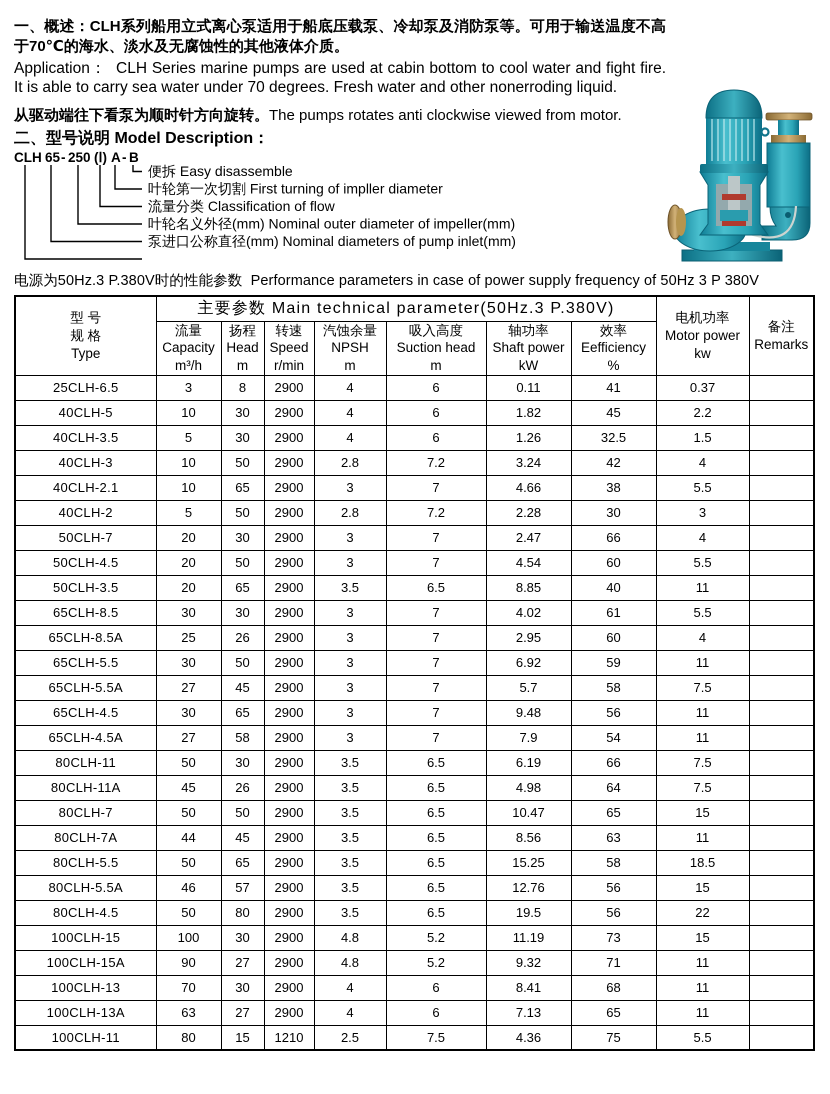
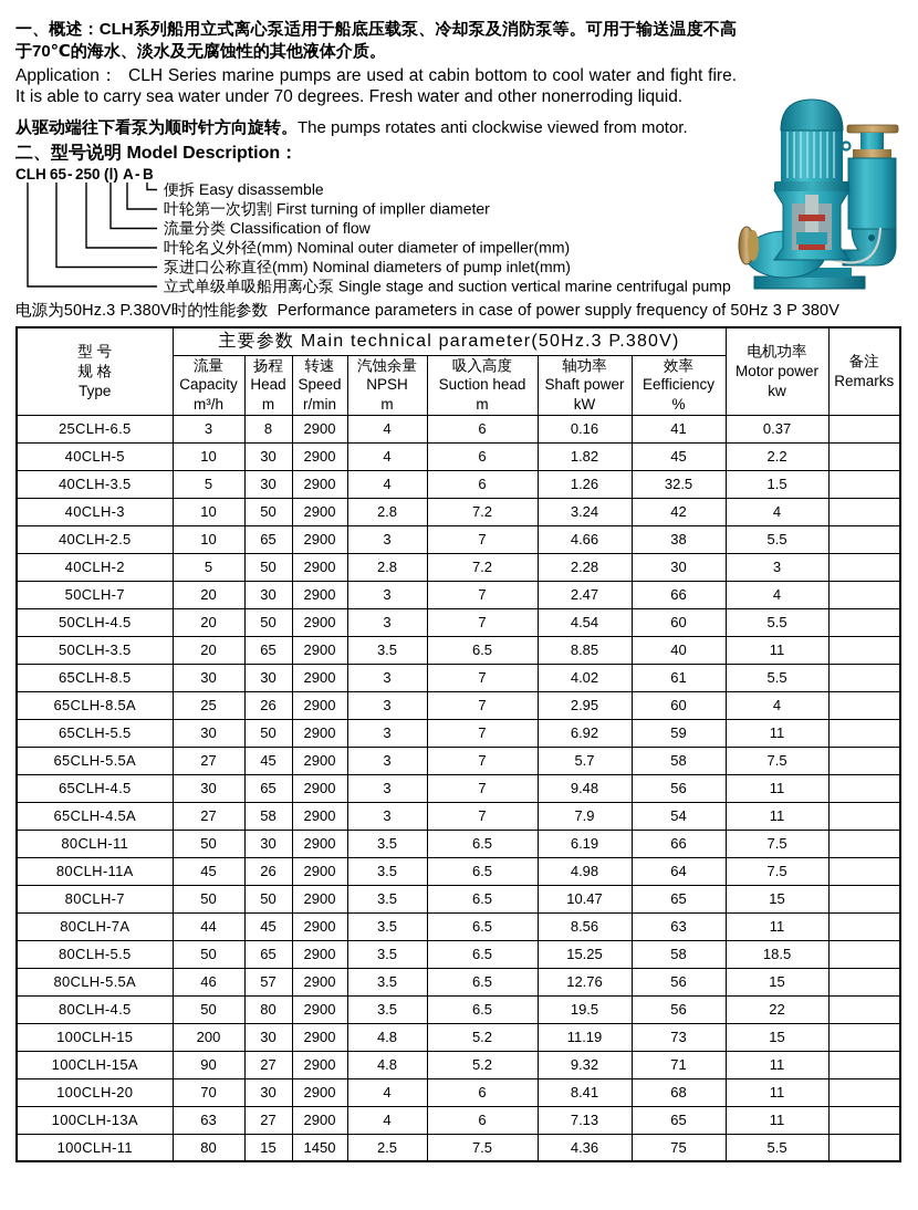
  一、概述：CLH系列船用立式离心泵适用于船底压载泵、冷却泵及消防泵等。可用于输送温度不高于70℃的海水、淡水及无腐蚀性的其他液体介质。
  Application： CLH Series marine pumps are used at cabin bottom to cool water and fight fire. It is able to carry sea water under 70 degrees. Fresh water and other nonerroding liquid.
  从驱动端往下看泵为顺时针方向旋转。The pumps rotates anti clockwise viewed from motor.
  二、型号说明 Model Description：
  CLH
  65
  -
  250
  (Ⅰ)
  A
  -
  B
  便拆 Easy disassemble
  叶轮第一次切割 First turning of impller diameter
  流量分类 Classification of flow
  叶轮名义外径(mm) Nominal outer diameter of impeller(mm)
  泵进口公称直径(mm) Nominal diameters of pump inlet(mm)
+ 立式单级单吸船用离心泵 Single stage and suction vertical marine centrifugal pump
  电源为50Hz.3 P.380V时的性能参数 Performance parameters in case of power supply frequency of 50Hz 3 P 380V
  型 号 规 格 Type	主要参数 Main technical parameter(50Hz.3 P.380V)	电机功率 Motor power kw	备注 Remarks
  流量 Capacity m³/h	扬程 Head m	转速 Speed r/min	汽蚀余量 NPSH m	吸入高度 Suction head m	轴功率 Shaft power kW	效率 Eefficiency %
- 25CLH-6.5	3	8	2900	4	6	0.11	41	0.37
+ 25CLH-6.5	3	8	2900	4	6	0.16	41	0.37
  40CLH-5	10	30	2900	4	6	1.82	45	2.2
  40CLH-3.5	5	30	2900	4	6	1.26	32.5	1.5
  40CLH-3	10	50	2900	2.8	7.2	3.24	42	4
- 40CLH-2.1	10	65	2900	3	7	4.66	38	5.5
+ 40CLH-2.5	10	65	2900	3	7	4.66	38	5.5
  40CLH-2	5	50	2900	2.8	7.2	2.28	30	3
  50CLH-7	20	30	2900	3	7	2.47	66	4
  50CLH-4.5	20	50	2900	3	7	4.54	60	5.5
  50CLH-3.5	20	65	2900	3.5	6.5	8.85	40	11
  65CLH-8.5	30	30	2900	3	7	4.02	61	5.5
  65CLH-8.5A	25	26	2900	3	7	2.95	60	4
  65CLH-5.5	30	50	2900	3	7	6.92	59	11
  65CLH-5.5A	27	45	2900	3	7	5.7	58	7.5
  65CLH-4.5	30	65	2900	3	7	9.48	56	11
  65CLH-4.5A	27	58	2900	3	7	7.9	54	11
  80CLH-11	50	30	2900	3.5	6.5	6.19	66	7.5
  80CLH-11A	45	26	2900	3.5	6.5	4.98	64	7.5
  80CLH-7	50	50	2900	3.5	6.5	10.47	65	15
  80CLH-7A	44	45	2900	3.5	6.5	8.56	63	11
  80CLH-5.5	50	65	2900	3.5	6.5	15.25	58	18.5
  80CLH-5.5A	46	57	2900	3.5	6.5	12.76	56	15
  80CLH-4.5	50	80	2900	3.5	6.5	19.5	56	22
- 100CLH-15	100	30	2900	4.8	5.2	11.19	73	15
+ 100CLH-15	200	30	2900	4.8	5.2	11.19	73	15
  100CLH-15A	90	27	2900	4.8	5.2	9.32	71	11
- 100CLH-13	70	30	2900	4	6	8.41	68	11
+ 100CLH-20	70	30	2900	4	6	8.41	68	11
  100CLH-13A	63	27	2900	4	6	7.13	65	11
- 100CLH-11	80	15	1210	2.5	7.5	4.36	75	5.5
+ 100CLH-11	80	15	1450	2.5	7.5	4.36	75	5.5
